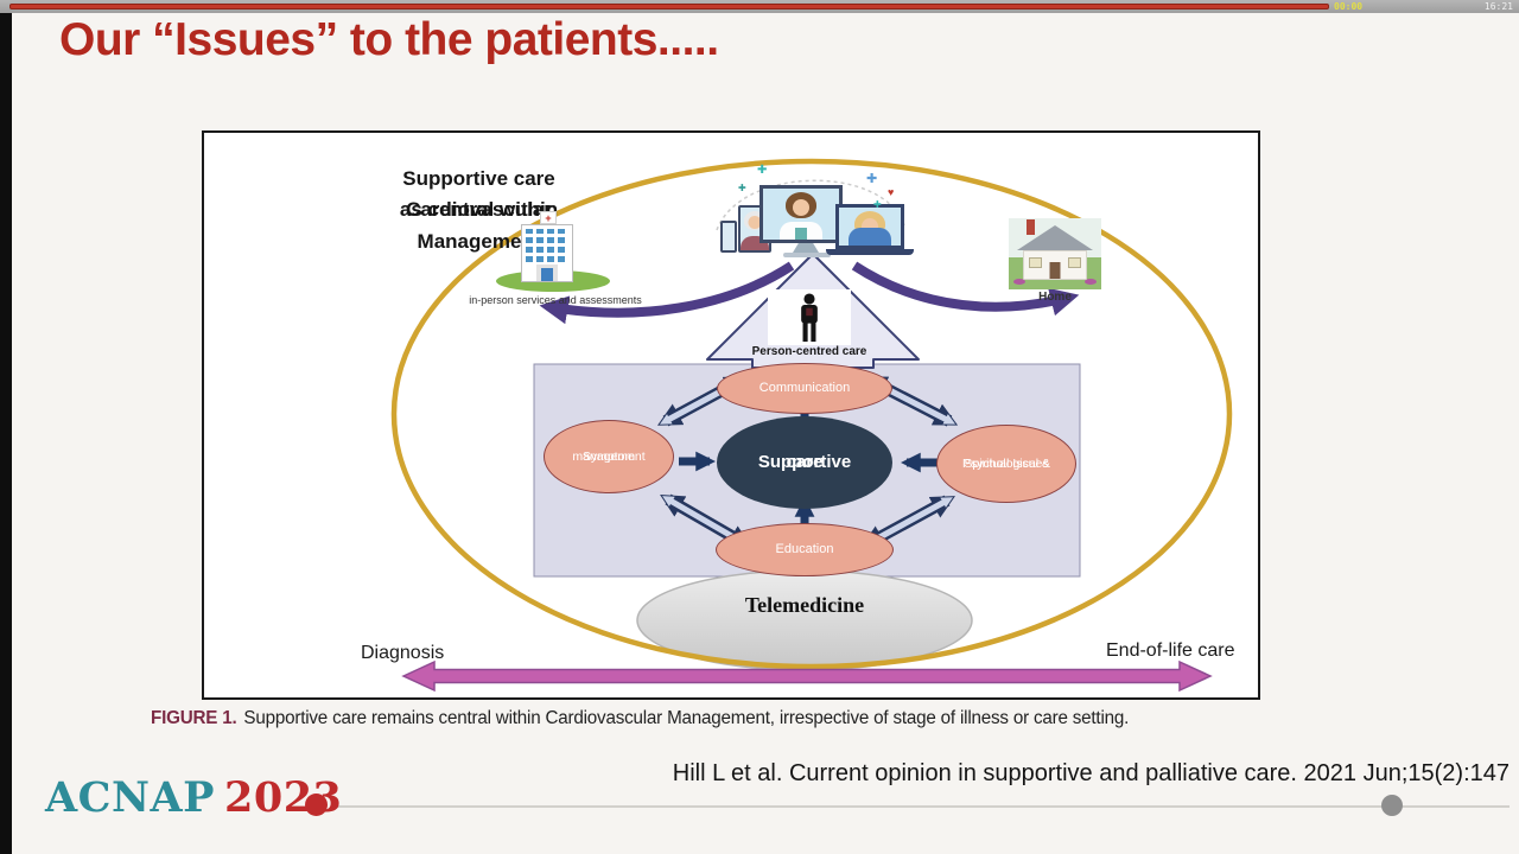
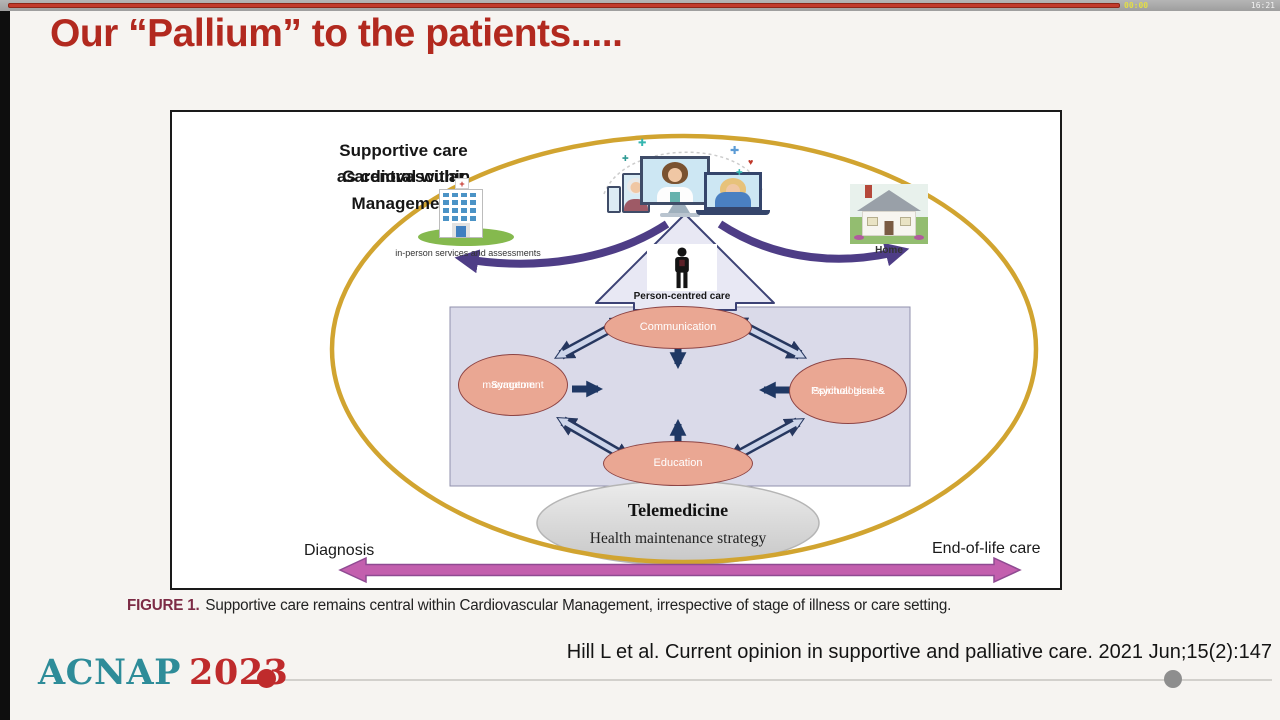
  00:00
  16:21
- Our “Issues” to the patients.....
+ Our “Pallium” to the patients.....
  Supportive care as central within
  Cardiovascular Manageme
  +
  in-person services and assessments
  ✚
  ✚
  ✚
  ♥
  ✚
  Home
  Person-centred care
  Communication
  Symptom
  management
  Psychological &
  Spiritual Issues
  Education
- Supportive
- care
  Telemedicine
+ Health maintenance strategy
  Diagnosis
  End-of-life care
  FIGURE 1. Supportive care remains central within Cardiovascular Management, irrespective of stage of illness or care setting.
  Hill L et al. Current opinion in supportive and palliative care. 2021 Jun;15(2):147
  ACNAP 2023
